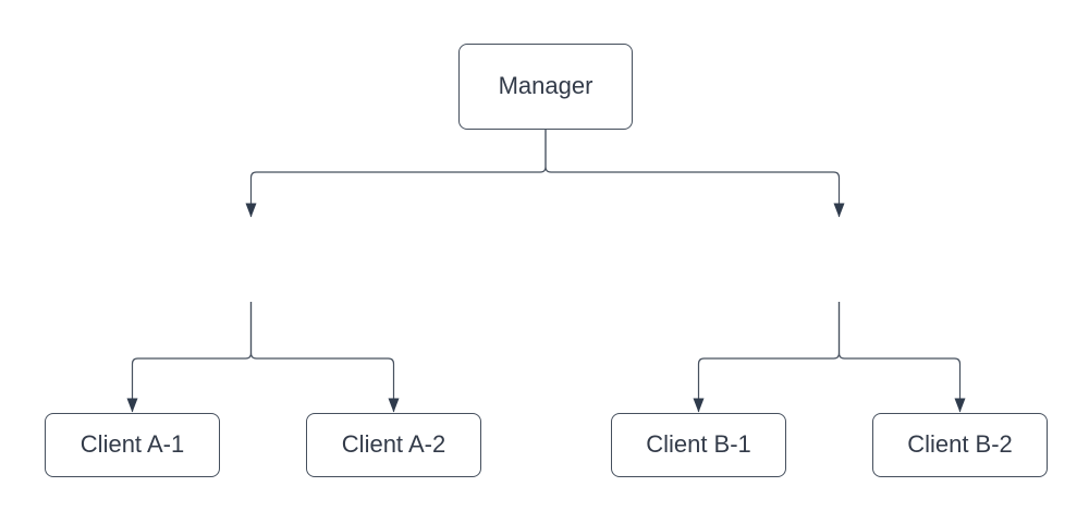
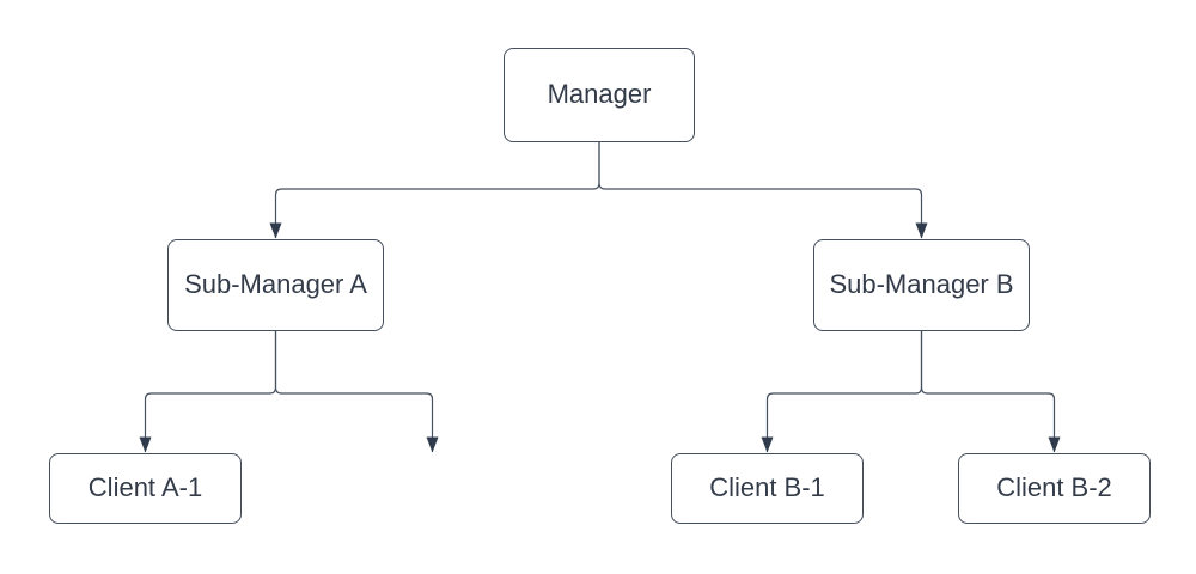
  Manager
+ Sub-Manager A
+ Sub-Manager B
  Client A-1
- Client A-2
  Client B-1
  Client B-2
